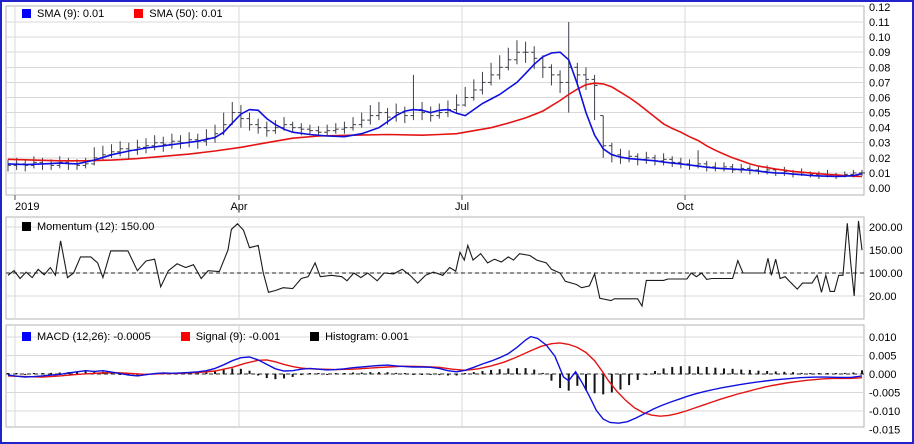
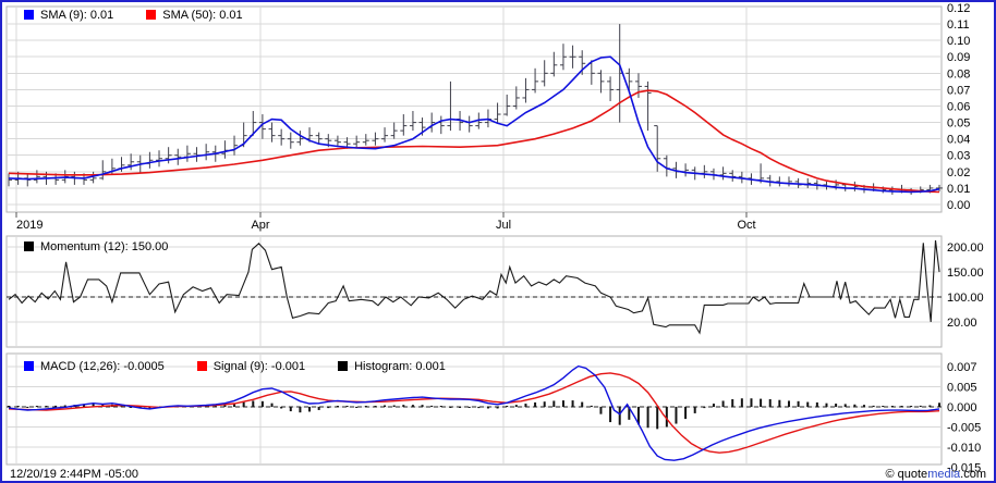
  0.12
  0.11
  0.10
  0.09
  0.08
  0.07
  0.06
  0.05
  0.04
  0.03
  0.02
  0.01
  0.00
  200.00
  150.00
  100.00
  20.00
- 0.010
+ 0.007
  0.005
  0.000
  -0.005
  -0.010
  -0.015
  2019
  Apr
  Jul
  Oct
  SMA (9): 0.01
  SMA (50): 0.01
  Momentum (12): 150.00
  MACD (12,26): -0.0005
  Signal (9): -0.001
  Histogram: 0.001
+ 12/20/19 2:44PM -05:00
+ © quotemedia.com
